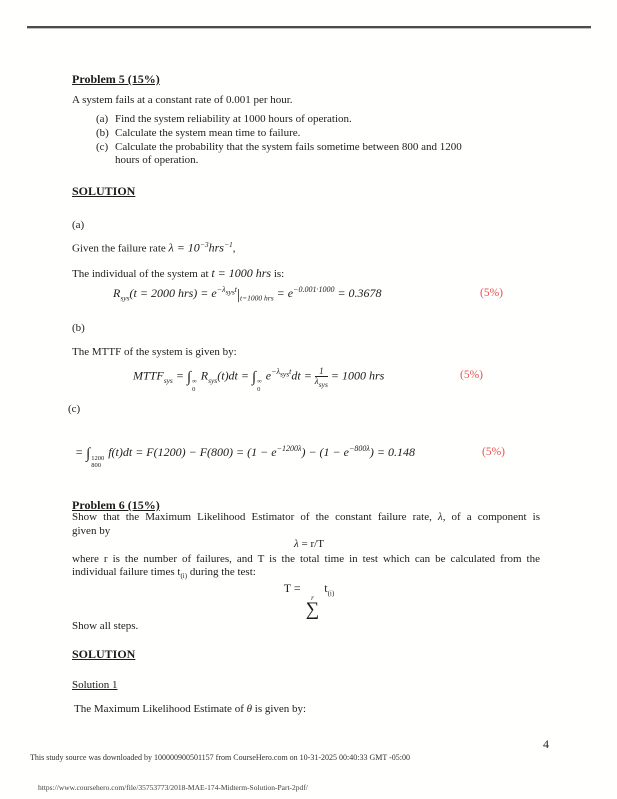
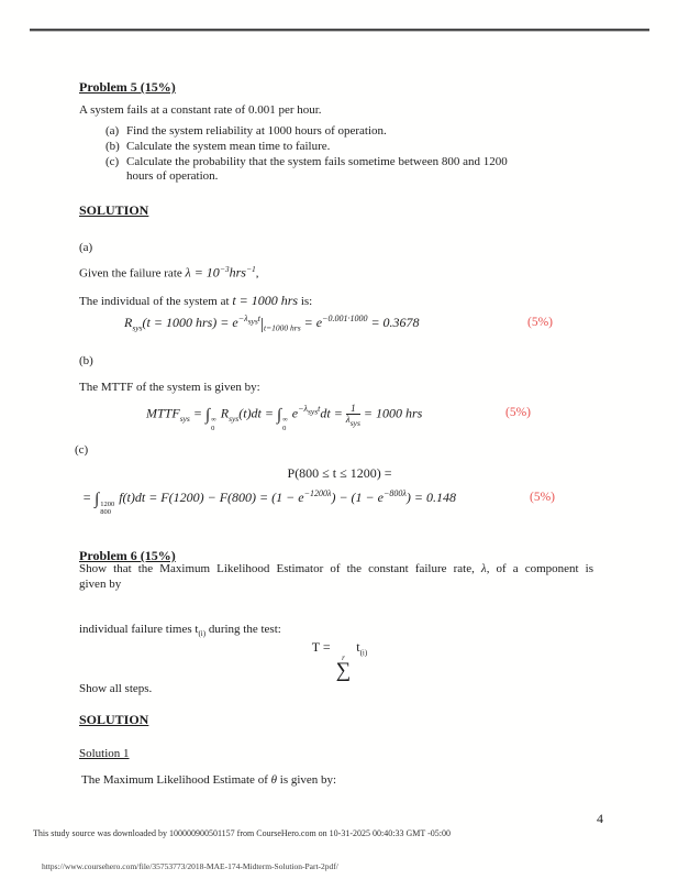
  Problem 5 (15%)
  A system fails at a constant rate of 0.001 per hour.
  (a) Find the system reliability at 1000 hours of operation.
  (b) Calculate the system mean time to failure.
  (c) Calculate the probability that the system fails sometime between 800 and 1200
  hours of operation.
  SOLUTION
  (a)
  Given the failure rate λ = 10−3hrs−1,
  The individual of the system at t = 1000 hrs is:
- Rsys(t = 2000 hrs) = e−λsyst|t=1000 hrs = e−0.001·1000 = 0.3678
+ Rsys(t = 1000 hrs) = e−λsyst|t=1000 hrs = e−0.001·1000 = 0.3678
  (5%)
  (b)
  The MTTF of the system is given by:
  MTTFsys = ∫
  Rsys(t)dt = ∫
  e−λsystdt =
  1
  λsys
  = 1000 hrs
  (5%)
  (c)
+ P(800 ≤ t ≤ 1200) =
  = ∫
  f(t)dt = F(1200) − F(800) = (1 − e−1200λ) − (1 − e−800λ) = 0.148
  (5%)
  Problem 6 (15%)
  Show that the Maximum Likelihood Estimator of the constant failure rate, λ, of a component is
  given by
- λ = r/T
- where r is the number of failures, and T is the total time in test which can be calculated from the
  individual failure times t(i) during the test:
  T =
  r
  ∑
  t(i)
  Show all steps.
  SOLUTION
  Solution 1
  The Maximum Likelihood Estimate of θ is given by:
  This study source was downloaded by 100000900501157 from CourseHero.com on 10-31-2025 00:40:33 GMT -05:00
  4
  https://www.coursehero.com/file/35753773/2018-MAE-174-Midterm-Solution-Part-2pdf/
